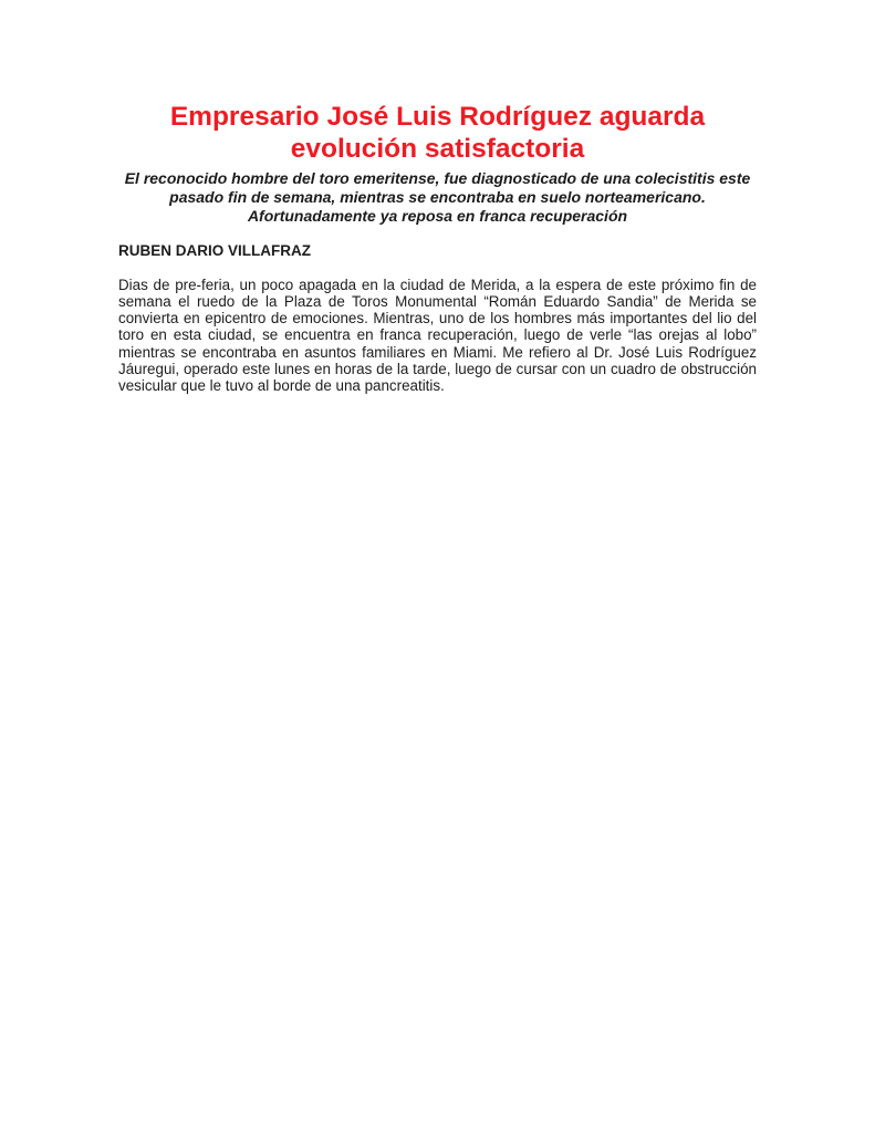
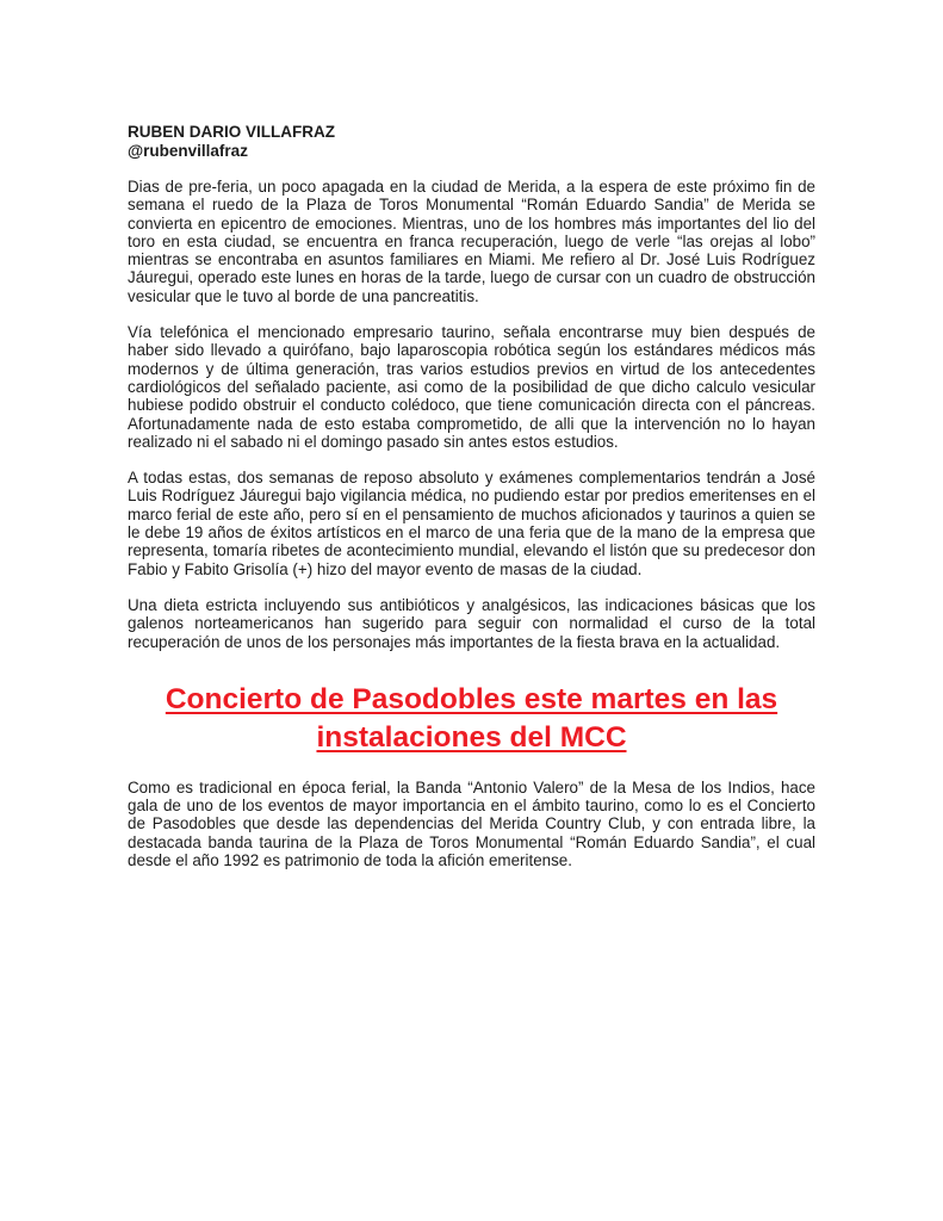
- Empresario José Luis Rodríguez aguarda evolución satisfactoria
- El reconocido hombre del toro emeritense, fue diagnosticado de una colecistitis este pasado fin de semana, mientras se encontraba en suelo norteamericano. Afortunadamente ya reposa en franca recuperación
  RUBEN DARIO VILLAFRAZ
+ @rubenvillafraz
  Dias de pre-feria, un poco apagada en la ciudad de Merida, a la espera de este próximo fin de semana el ruedo de la Plaza de Toros Monumental “Román Eduardo Sandia” de Merida se convierta en epicentro de emociones. Mientras, uno de los hombres más importantes del lio del toro en esta ciudad, se encuentra en franca recuperación, luego de verle “las orejas al lobo” mientras se encontraba en asuntos familiares en Miami. Me refiero al Dr. José Luis Rodríguez Jáuregui, operado este lunes en horas de la tarde, luego de cursar con un cuadro de obstrucción vesicular que le tuvo al borde de una pancreatitis.
+ Vía telefónica el mencionado empresario taurino, señala encontrarse muy bien después de haber sido llevado a quirófano, bajo laparoscopia robótica según los estándares médicos más modernos y de última generación, tras varios estudios previos en virtud de los antecedentes cardiológicos del señalado paciente, asi como de la posibilidad de que dicho calculo vesicular hubiese podido obstruir el conducto colédoco, que tiene comunicación directa con el páncreas. Afortunadamente nada de esto estaba comprometido, de alli que la intervención no lo hayan realizado ni el sabado ni el domingo pasado sin antes estos estudios.
+ A todas estas, dos semanas de reposo absoluto y exámenes complementarios tendrán a José Luis Rodríguez Jáuregui bajo vigilancia médica, no pudiendo estar por predios emeritenses en el marco ferial de este año, pero sí en el pensamiento de muchos aficionados y taurinos a quien se le debe 19 años de éxitos artísticos en el marco de una feria que de la mano de la empresa que representa, tomaría ribetes de acontecimiento mundial, elevando el listón que su predecesor don Fabio y Fabito Grisolía (+) hizo del mayor evento de masas de la ciudad.
+ Una dieta estricta incluyendo sus antibióticos y analgésicos, las indicaciones básicas que los galenos norteamericanos han sugerido para seguir con normalidad el curso de la total recuperación de unos de los personajes más importantes de la fiesta brava en la actualidad.
+ Concierto de Pasodobles este martes en las instalaciones del MCC
+ Como es tradicional en época ferial, la Banda “Antonio Valero” de la Mesa de los Indios, hace gala de uno de los eventos de mayor importancia en el ámbito taurino, como lo es el Concierto de Pasodobles que desde las dependencias del Merida Country Club, y con entrada libre, la destacada banda taurina de la Plaza de Toros Monumental “Román Eduardo Sandia”, el cual desde el año 1992 es patrimonio de toda la afición emeritense.
